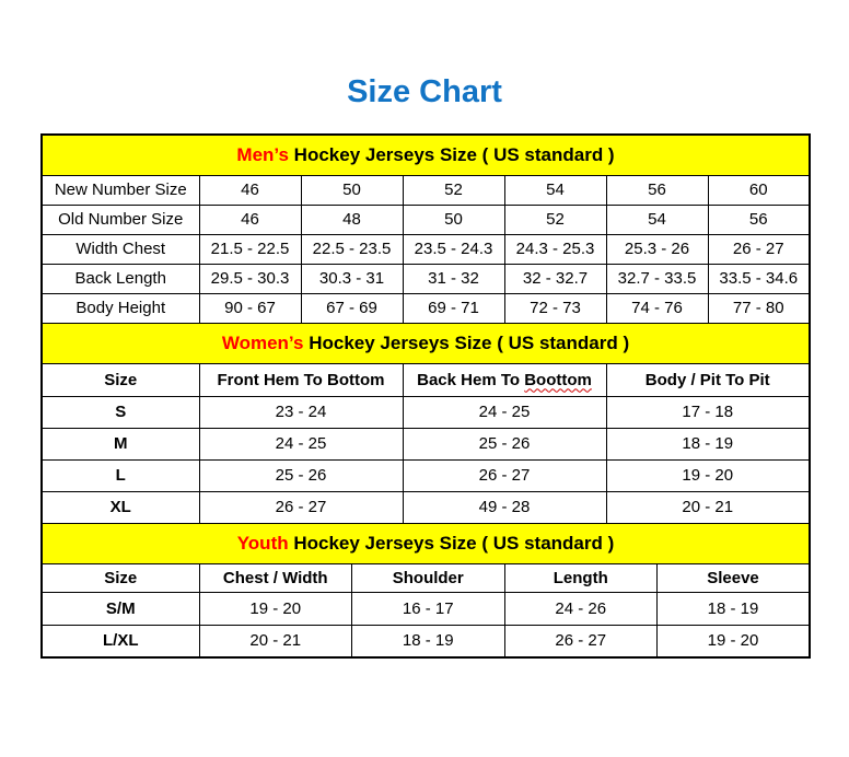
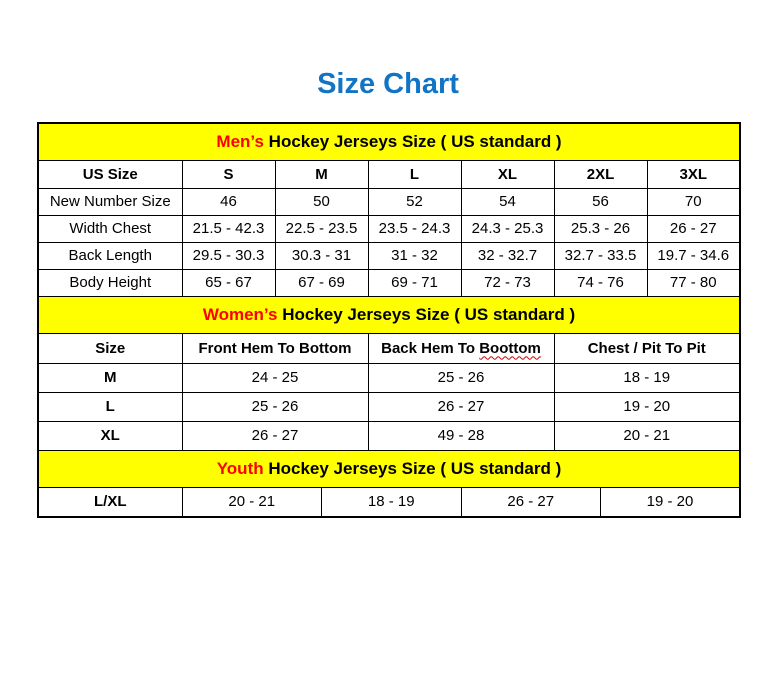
  Size Chart
  Men’s Hockey Jerseys Size ( US standard )
+ US Size	S	M	L	XL	2XL	3XL
- New Number Size	46	50	52	54	56	60
+ New Number Size	46	50	52	54	56	70
- Old Number Size	46	48	50	52	54	56
- Width Chest	21.5 - 22.5	22.5 - 23.5	23.5 - 24.3	24.3 - 25.3	25.3 - 26	26 - 27
+ Width Chest	21.5 - 42.3	22.5 - 23.5	23.5 - 24.3	24.3 - 25.3	25.3 - 26	26 - 27
- Back Length	29.5 - 30.3	30.3 - 31	31 - 32	32 - 32.7	32.7 - 33.5	33.5 - 34.6
+ Back Length	29.5 - 30.3	30.3 - 31	31 - 32	32 - 32.7	32.7 - 33.5	19.7 - 34.6
- Body Height	90 - 67	67 - 69	69 - 71	72 - 73	74 - 76	77 - 80
+ Body Height	65 - 67	67 - 69	69 - 71	72 - 73	74 - 76	77 - 80
  Women’s Hockey Jerseys Size ( US standard )
- Size	Front Hem To Bottom	Back Hem To Boottom	Body / Pit To Pit
+ Size	Front Hem To Bottom	Back Hem To Boottom	Chest / Pit To Pit
- S	23 - 24	24 - 25	17 - 18
  M	24 - 25	25 - 26	18 - 19
  L	25 - 26	26 - 27	19 - 20
  XL	26 - 27	49 - 28	20 - 21
  Youth Hockey Jerseys Size ( US standard )
- Size	Chest / Width	Shoulder	Length	Sleeve
- S/M	19 - 20	16 - 17	24 - 26	18 - 19
  L/XL	20 - 21	18 - 19	26 - 27	19 - 20
